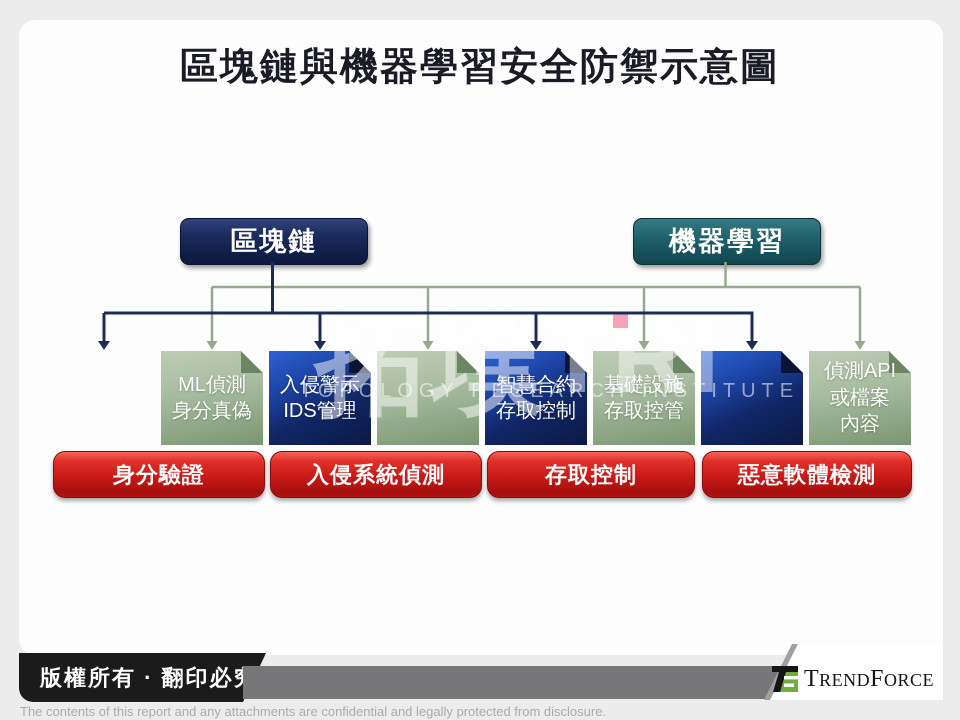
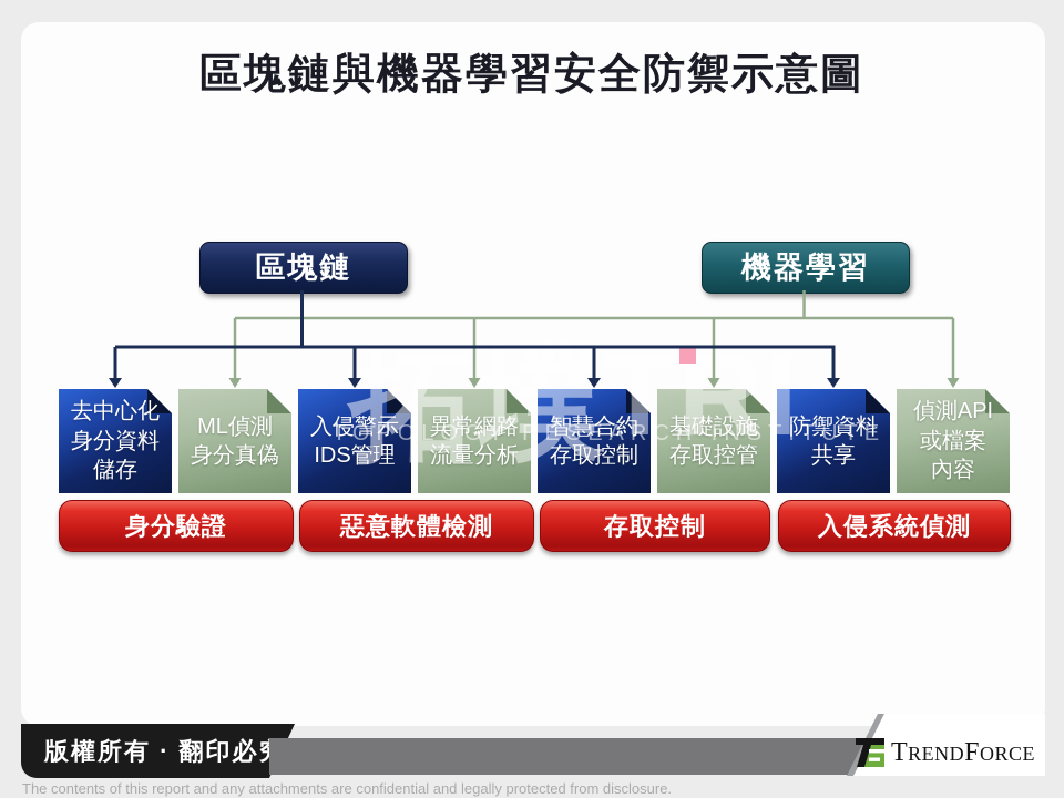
  區塊鏈與機器學習安全防禦示意圖
  區塊鏈
  機器學習
+ 去中心化
+ 身分資料
+ 儲存
  ML偵測
  身分真偽
  入侵警示
  IDS管理
+ 異常網路
+ 流量分析
  智慧合約
  存取控制
  基礎設施
  存取控管
+ 防禦資料
+ 共享
  偵測API
  或檔案
  內容
  拓墣
  TRI
  TOPOLOGY RESEARCH INSTITUTE
  身分驗證
- 入侵系統偵測
+ 惡意軟體檢測
  存取控制
- 惡意軟體檢測
+ 入侵系統偵測
  版權所有 · 翻印必
  TRENDFORCE
  The contents of this report and any attachments are confidential and legally protected from disclosure.
